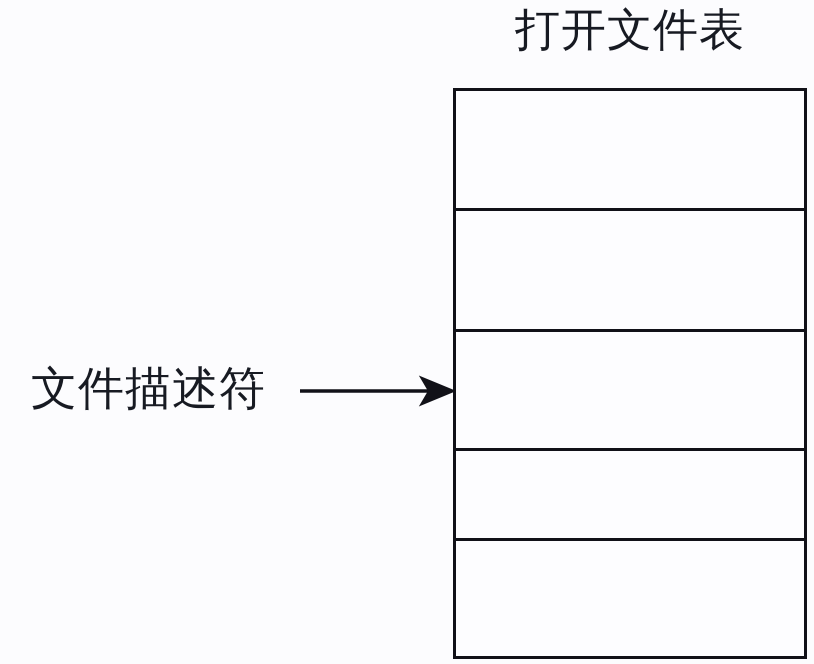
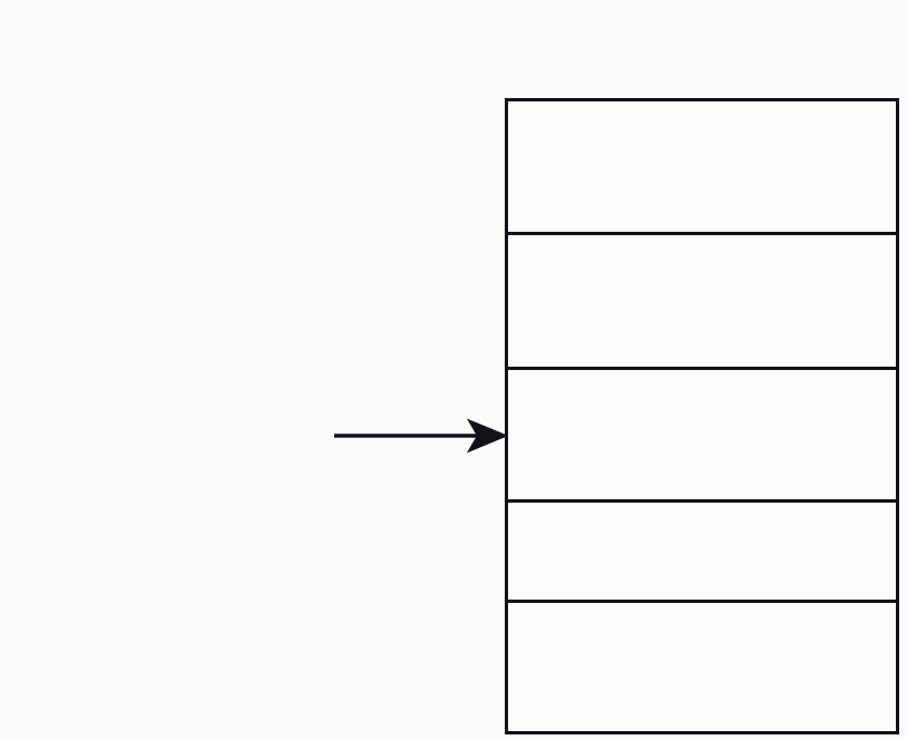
- 打开文件表
- 文件描述符
